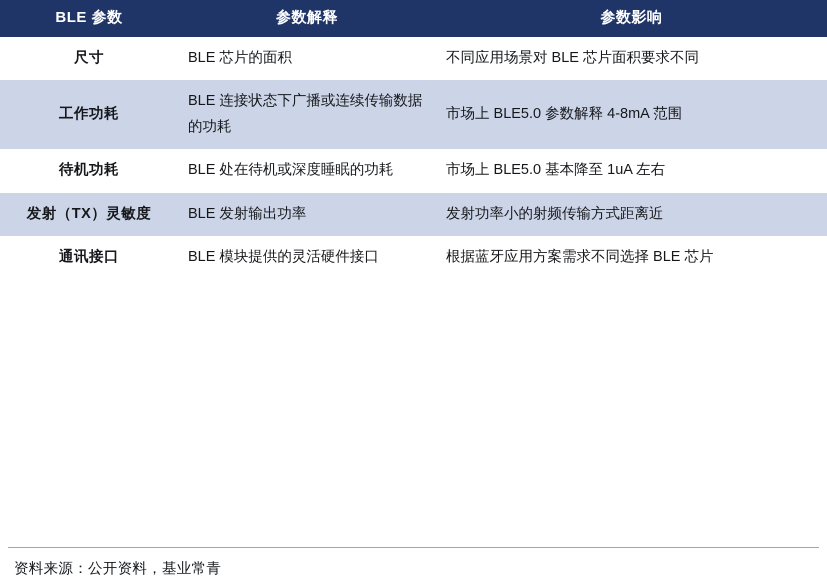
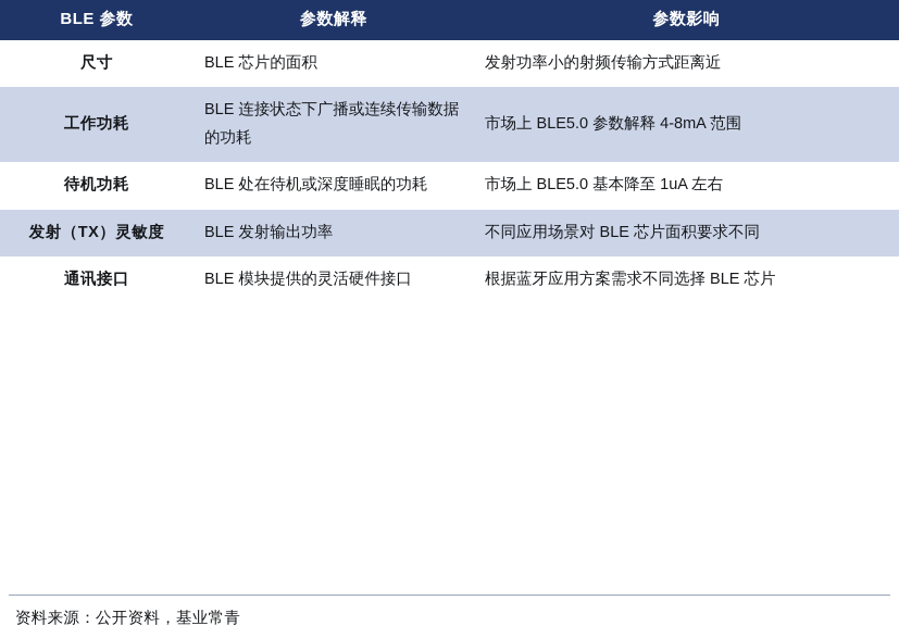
  BLE 参数	参数解释	参数影响
- 尺寸	BLE 芯片的面积	不同应用场景对 BLE 芯片面积要求不同
+ 尺寸	BLE 芯片的面积	发射功率小的射频传输方式距离近
  工作功耗	BLE 连接状态下广播或连续传输数据的功耗	市场上 BLE5.0 参数解释 4-8mA 范围
  待机功耗	BLE 处在待机或深度睡眠的功耗	市场上 BLE5.0 基本降至 1uA 左右
- 发射（TX）灵敏度	BLE 发射输出功率	发射功率小的射频传输方式距离近
+ 发射（TX）灵敏度	BLE 发射输出功率	不同应用场景对 BLE 芯片面积要求不同
  通讯接口	BLE 模块提供的灵活硬件接口	根据蓝牙应用方案需求不同选择 BLE 芯片
  资料来源：公开资料，基业常青
